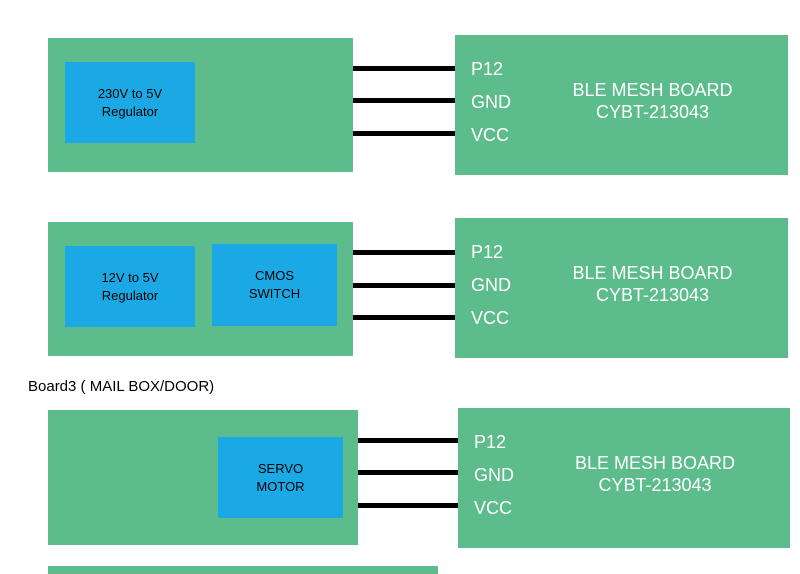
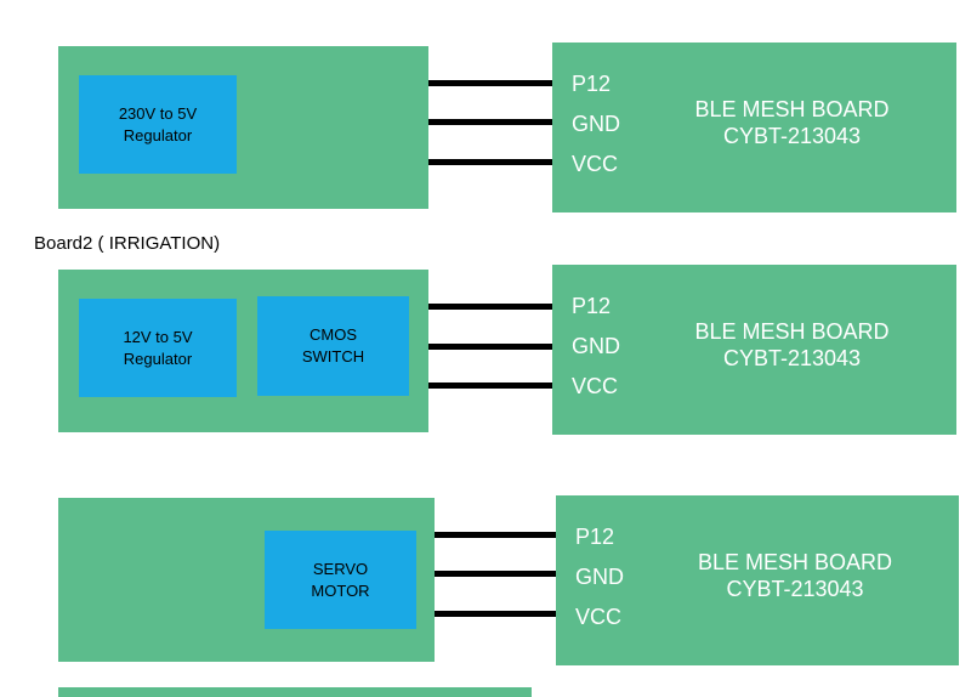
  230V to 5V
  Regulator
  P12
  GND
  VCC
  BLE MESH BOARD
  CYBT-213043
+ Board2 ( IRRIGATION)
  12V to 5V
  Regulator
  CMOS
  SWITCH
  P12
  GND
  VCC
  BLE MESH BOARD
  CYBT-213043
- Board3 ( MAIL BOX/DOOR)
  SERVO
  MOTOR
  P12
  GND
  VCC
  BLE MESH BOARD
  CYBT-213043
